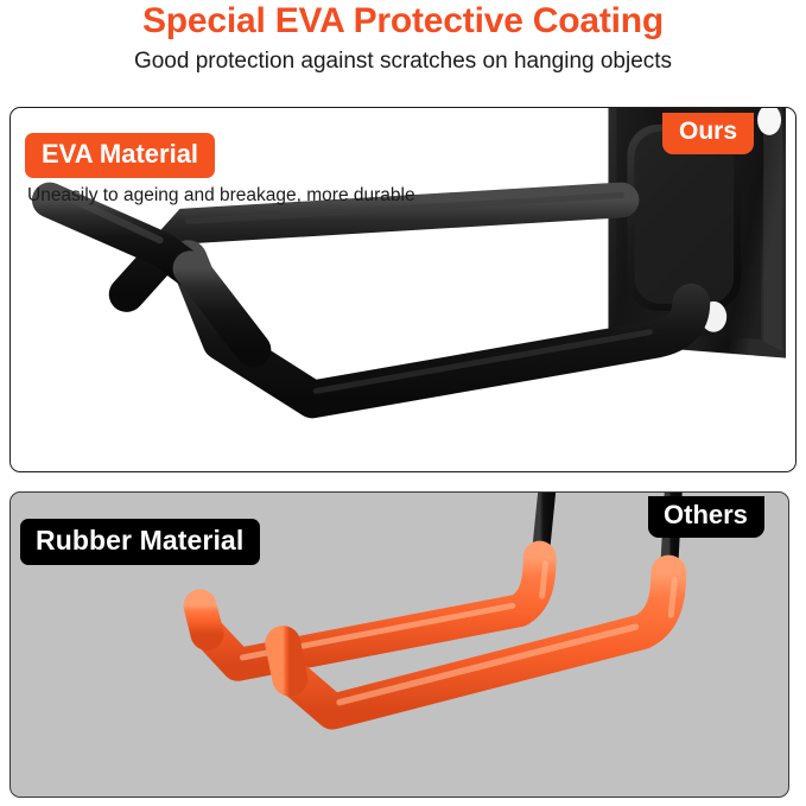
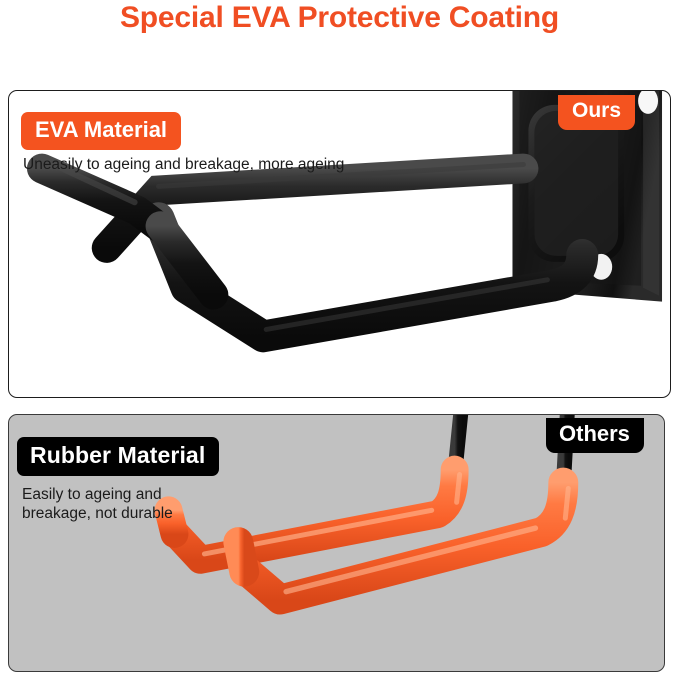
  Special EVA Protective Coating
- Good protection against scratches on hanging objects
  EVA Material
- Uneasily to ageing and breakage, more durable
+ Uneasily to ageing and breakage, more ageing
  Ours
  Rubber Material
+ Easily to ageing and
+ breakage, not durable
  Others
